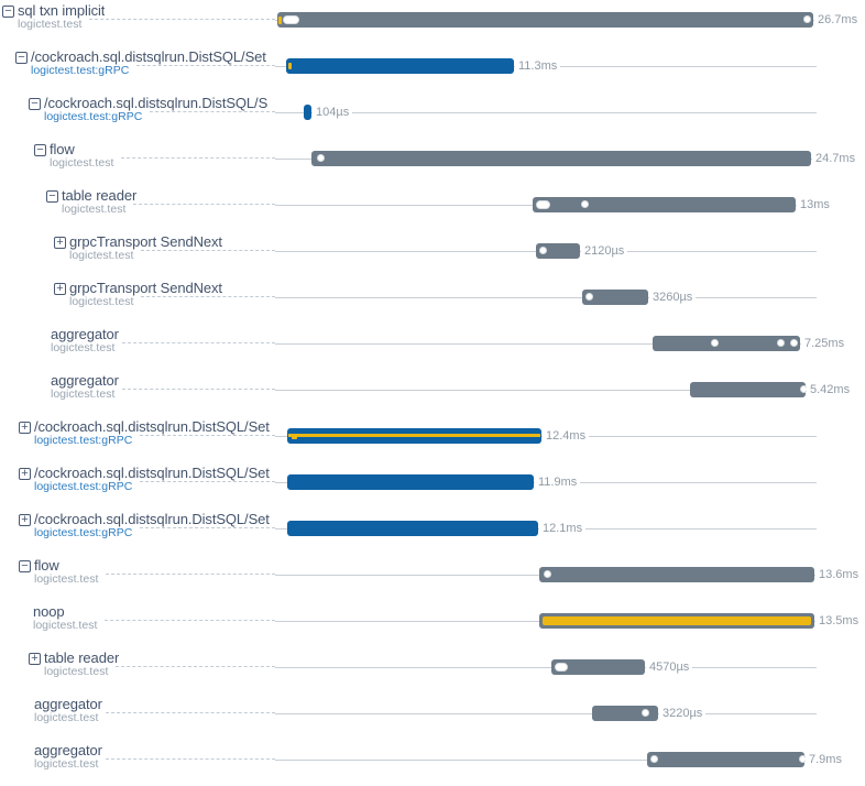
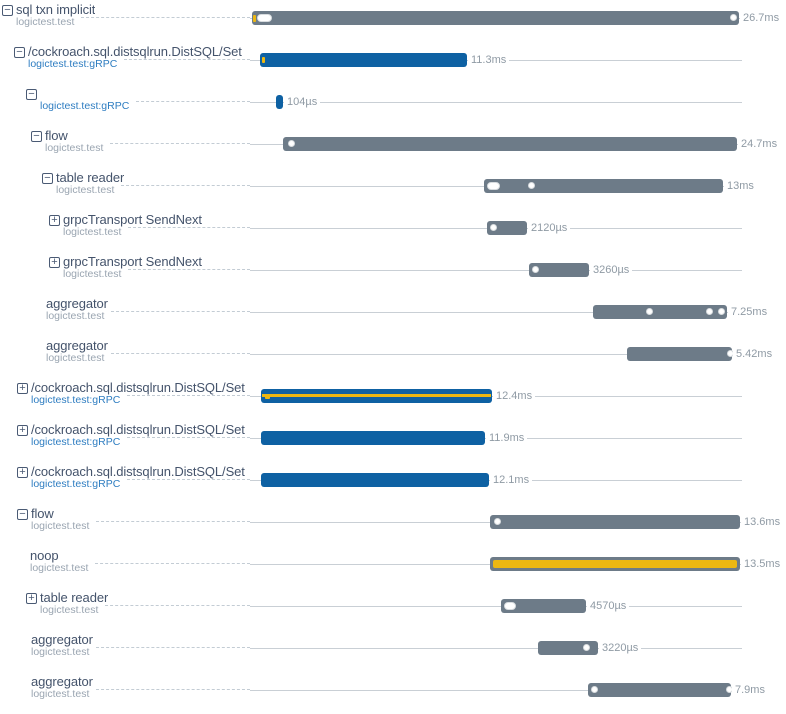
  −
  sql txn implicit
  logictest.test
  26.7ms
  −
  /cockroach.sql.distsqlrun.DistSQL/Set
  logictest.test:gRPC
  11.3ms
  −
- /cockroach.sql.distsqlrun.DistSQL/S
  logictest.test:gRPC
  104µs
  −
  flow
  logictest.test
  24.7ms
  −
  table reader
  logictest.test
  13ms
  +
  grpcTransport SendNext
  logictest.test
  2120µs
  +
  grpcTransport SendNext
  logictest.test
  3260µs
  aggregator
  logictest.test
  7.25ms
  aggregator
  logictest.test
  5.42ms
  +
  /cockroach.sql.distsqlrun.DistSQL/Set
  logictest.test:gRPC
  12.4ms
  +
  /cockroach.sql.distsqlrun.DistSQL/Set
  logictest.test:gRPC
  11.9ms
  +
  /cockroach.sql.distsqlrun.DistSQL/Set
  logictest.test:gRPC
  12.1ms
  −
  flow
  logictest.test
  13.6ms
  noop
  logictest.test
  13.5ms
  +
  table reader
  logictest.test
  4570µs
  aggregator
  logictest.test
  3220µs
  aggregator
  logictest.test
  7.9ms
